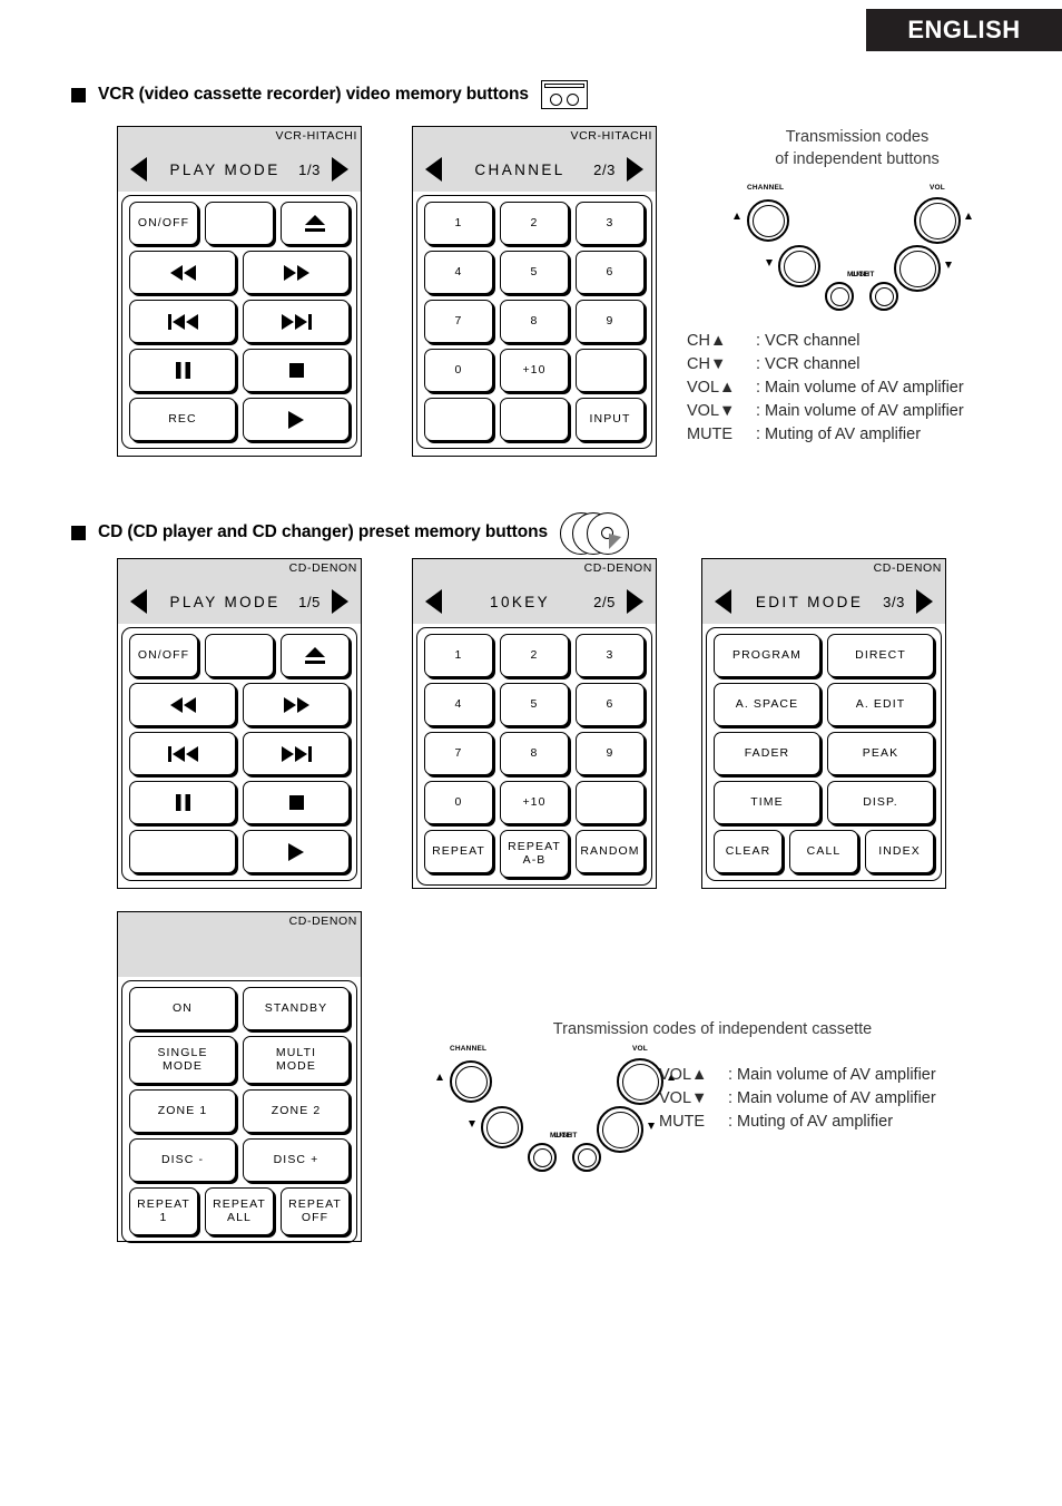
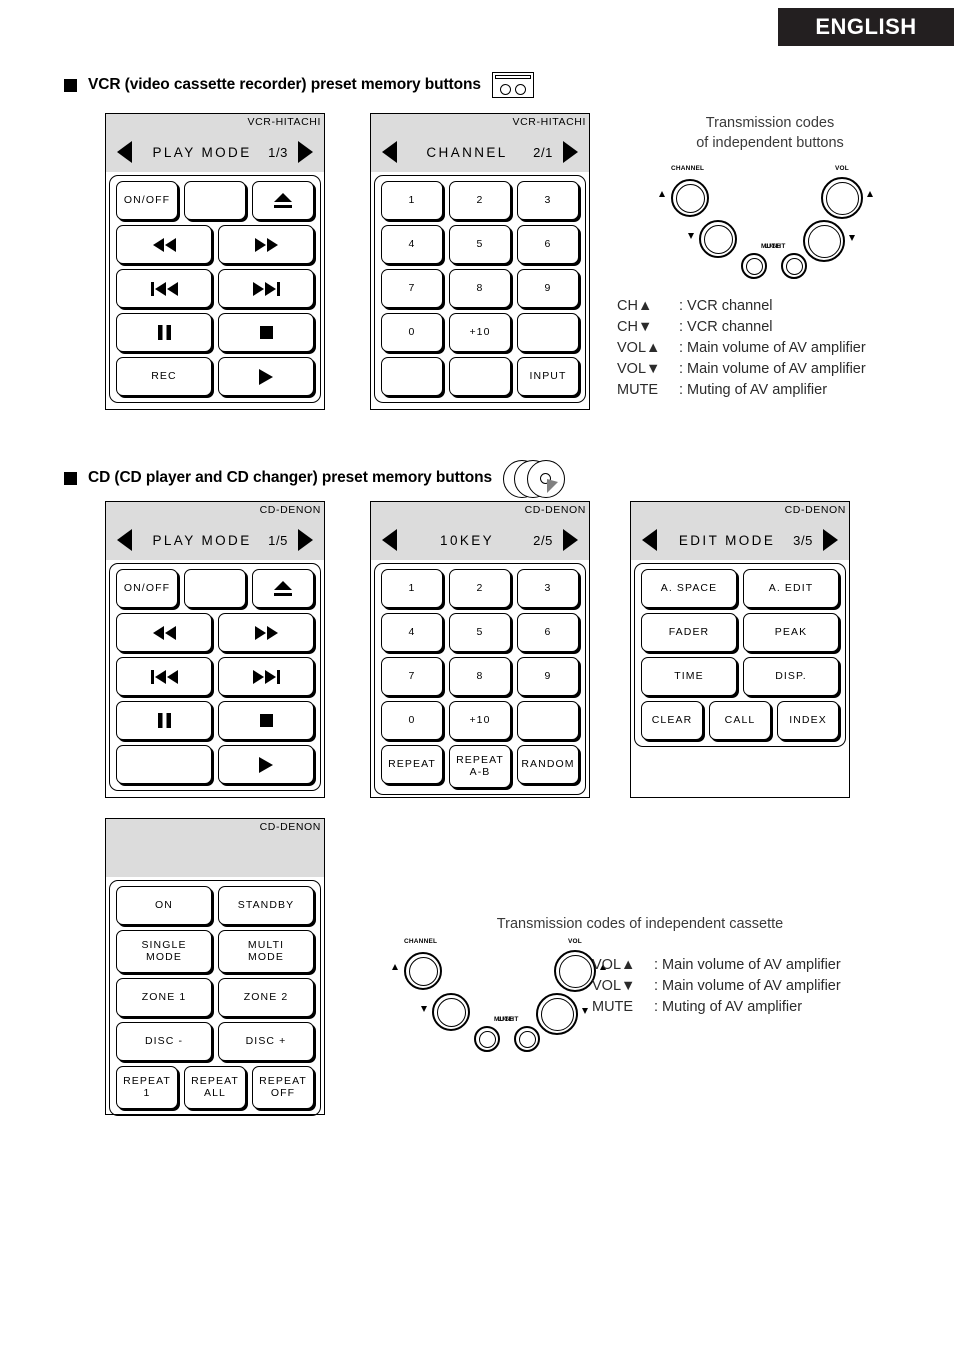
  ENGLISH
- VCR (video cassette recorder) video memory buttons
+ VCR (video cassette recorder) preset memory buttons
  CD (CD player and CD changer) preset memory buttons
  VCR-HITACHI
  PLAY MODE
  1/3
  ON/OFF
  REC
  VCR-HITACHI
  CHANNEL
- 2/3
+ 2/1
  1
  2
  3
  4
  5
  6
  7
  8
  9
  0
  +10
  INPUT
  CD-DENON
  PLAY MODE
  1/5
  ON/OFF
  CD-DENON
  10KEY
  2/5
  1
  2
  3
  4
  5
  6
  7
  8
  9
  0
  +10
  REPEAT
  REPEAT
  A-B
  RANDOM
  CD-DENON
  EDIT MODE
- 3/3
+ 3/5
- PROGRAM
- DIRECT
  A. SPACE
  A. EDIT
  FADER
  PEAK
  TIME
  DISP.
  CLEAR
  CALL
  INDEX
  CD-DENON
  ON
  STANDBY
  SINGLE
  MODE
  MULTI
  MODE
  ZONE 1
  ZONE 2
  DISC -
  DISC +
  REPEAT
  1
  REPEAT
  ALL
  REPEAT
  OFF
  Transmission codes
  of independent buttons
  CH▲
  : VCR channel
  CH▼
  : VCR channel
  VOL▲
  : Main volume of AV amplifier
  VOL▼
  : Main volume of AV amplifier
  MUTE
  : Muting of AV amplifier
  Transmission codes of independent cassette
  VOL▲
  : Main volume of AV amplifier
  VOL▼
  : Main volume of AV amplifier
  MUTE
  : Muting of AV amplifier
